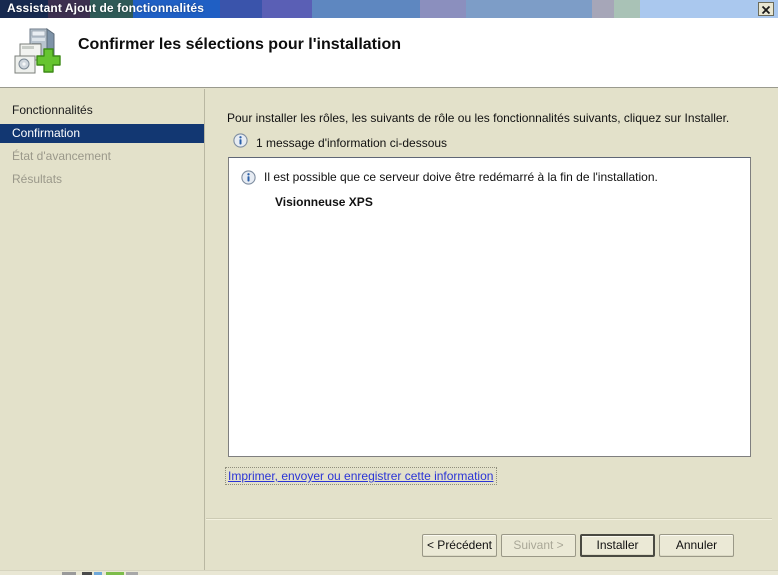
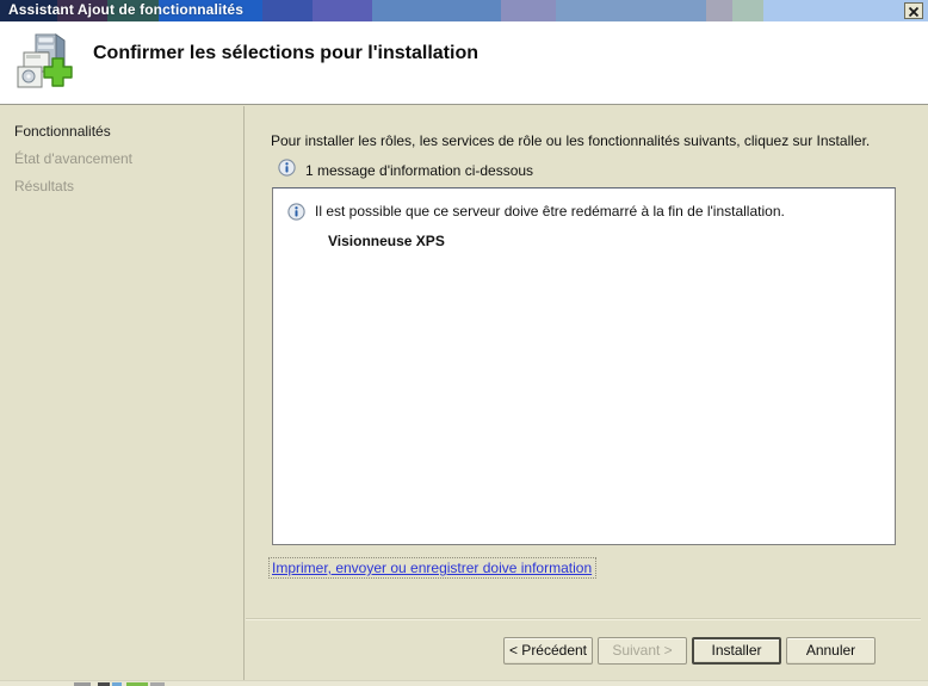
  Assistant Ajout de fonctionnalités
  Confirmer les sélections pour l'installation
  Fonctionnalités
- Confirmation
  État d'avancement
  Résultats
- Pour installer les rôles, les suivants de rôle ou les fonctionnalités suivants, cliquez sur Installer.
+ Pour installer les rôles, les services de rôle ou les fonctionnalités suivants, cliquez sur Installer.
  1 message d'information ci-dessous
  Il est possible que ce serveur doive être redémarré à la fin de l'installation.
  Visionneuse XPS
- Imprimer, envoyer ou enregistrer cette information
+ Imprimer, envoyer ou enregistrer doive information
  < Précédent
  Suivant >
  Installer
  Annuler
